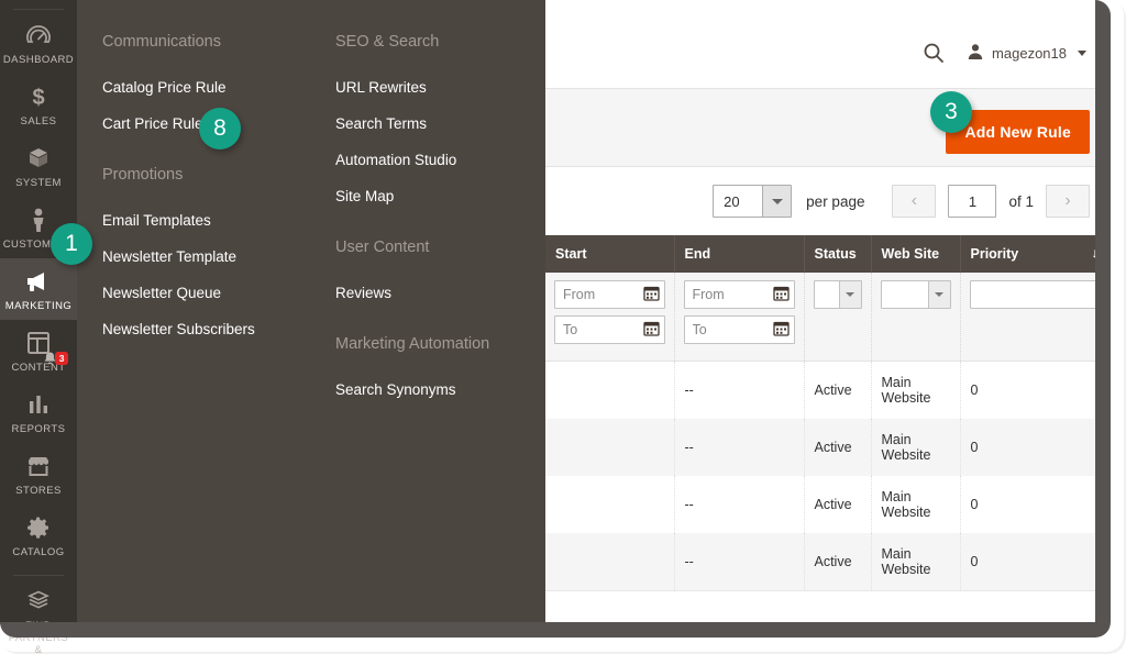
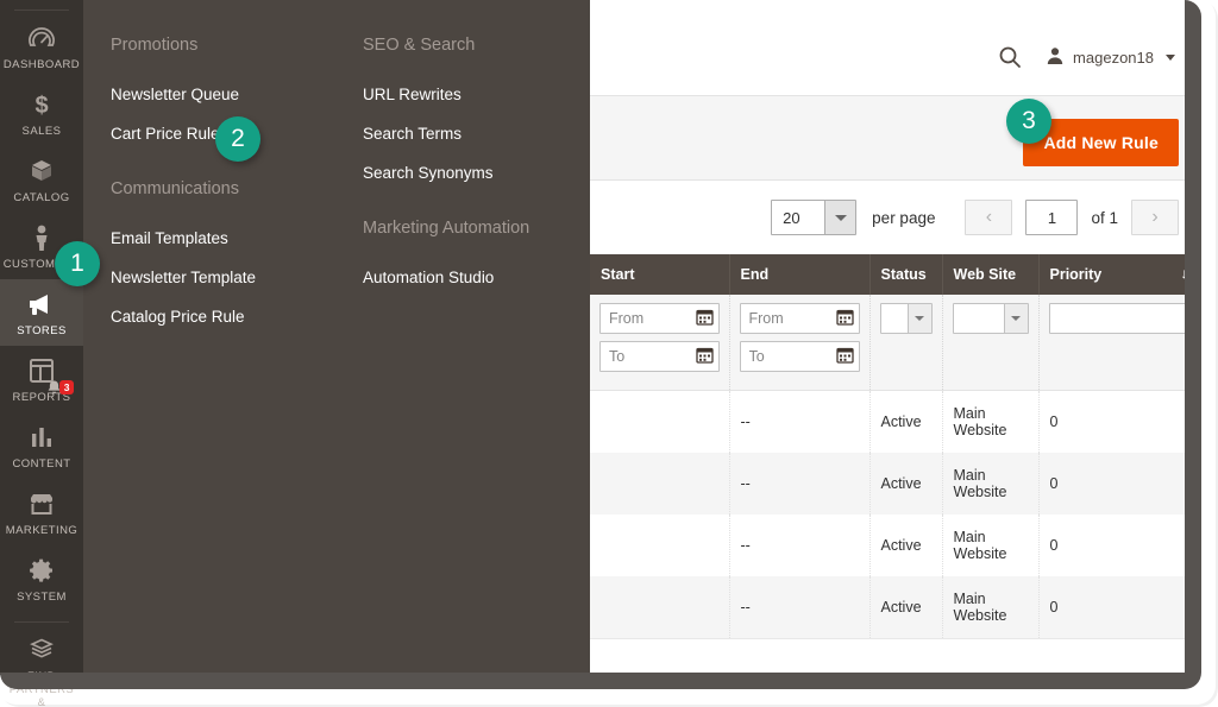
  DASHBOARD
  $
  SALES
- SYSTEM
+ CATALOG
- MARKETING
+ STORES
- CONTENT
+ REPORTS
  3
- REPORTS
+ CONTENT
- STORES
+ MARKETING
- CATALOG
+ SYSTEM
  FIND PARTNERS
- Communications
+ Promotions
- Catalog Price Rule
+ Newsletter Queue
  Cart Price Rul
- Promotions
+ Communications
  Email Templates
  Newsletter Template
- Newsletter Queue
+ Catalog Price Rule
- Newsletter Subscribers
  SEO & Search
  URL Rewrites
  Search Terms
- Automation Studio
+ Search Synonyms
- Site Map
- User Content
- Reviews
  Marketing Automation
- Search Synonyms
+ Automation Studio
  1
- 8
+ 2
  3
  magezon18
  Add New Rule
  20
  per page
  ‹
  1
  of 1
  ›
  Start	End	Status	Web Site	Priority ↓
  From To	From To
  	--	Active	Main Website	0
  	--	Active	Main Website	0
  	--	Active	Main Website	0
  	--	Active	Main Website	0
